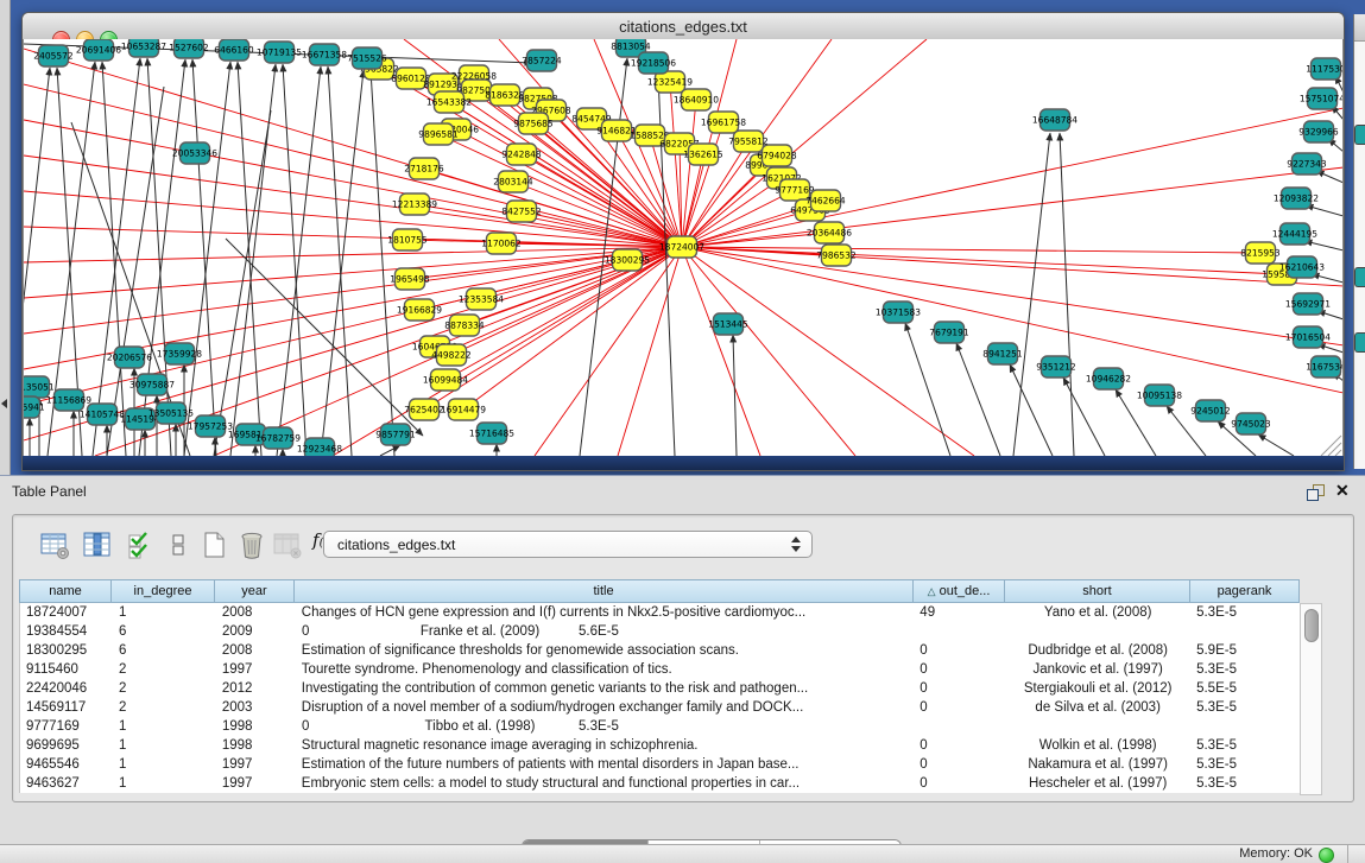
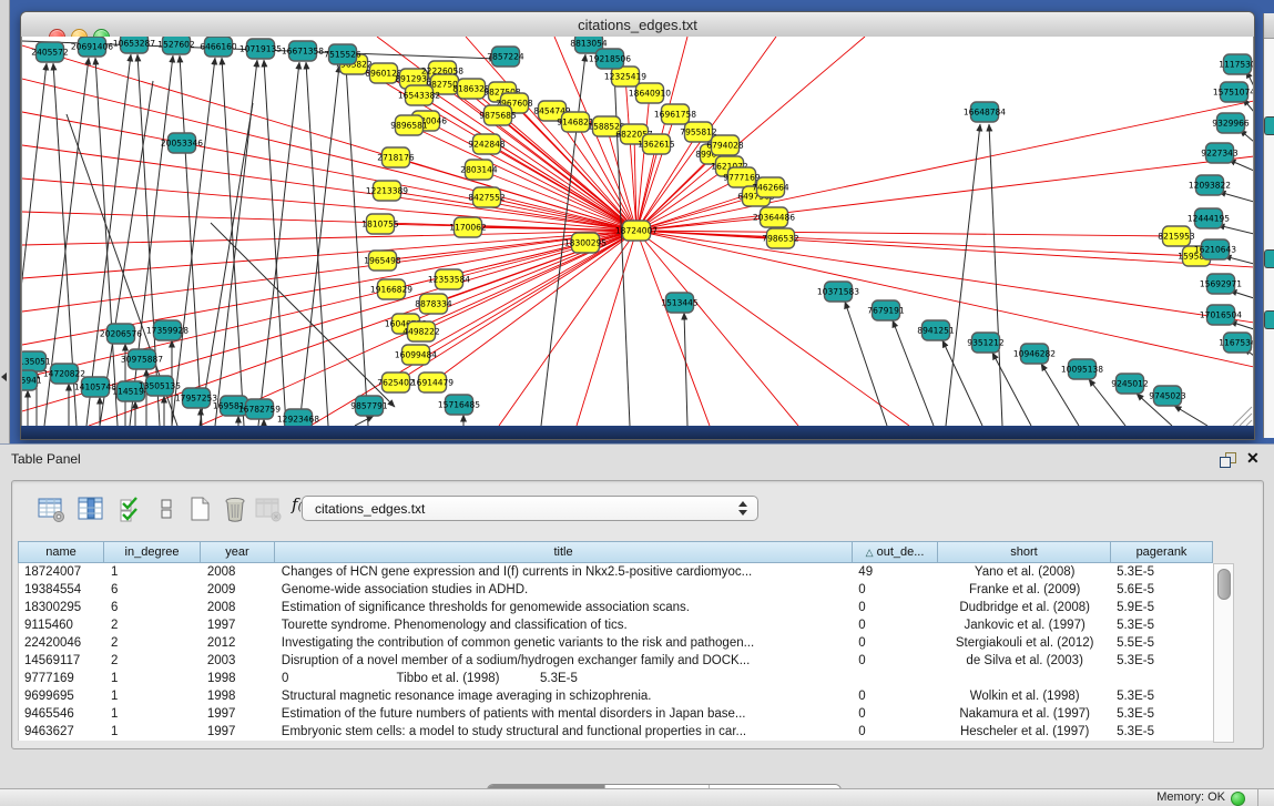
  citations_edges.txt
  18724007
  896012
  891293
  22226058
  982750
  16543382
  8186328
  9827508
  2967608
  9875685
  8454749
  9146821
  9896581
  9242848
  2718176
  2803144
  12213389
  8427552
  1810755
  1170062
  19166829
  8878334
  4498222
  16099484
  7625402
  16914479
  12353584
  1965498
  12325419
  18640910
  16961758
  7955812
  158852
  682205
  1362615
  6794028
  1621072
  9777169
  7462664
  20364486
  7986532
  18300295
  8215953
  2405572
  20691406
  10653287
  1527602
  6466160
  10719135
  16671358
  7515526
  7857224
  8813054
  19218506
  20053346
  16648784
  20206576
  17359928
  30975887
  135051
- 11156869
+ 14720822
  14105748
  114519
  13505135
  17957253
  169581
  16782759
  12923468
  9857791
  15716485
  1513445
  10371583
  7679191
  8941251
  9351212
  10946282
  10095138
  9245012
  9745023
  111753
  15751074
  9329966
  9227343
  12093822
  12444195
  16210643
  15692971
  17016504
  116753
  Table Panel
  ✕
  citations_edges.txt
  name
  in_degree
  year
  title
  △ out_de...
  short
  pagerank
  18724007
  1
  2008
  Changes of HCN gene expression and I(f) currents in Nkx2.5-positive cardiomyoc...
  49
  Yano et al. (2008)
  5.3E-5
  19384554
  6
  2009
+ Genome-wide association studies in ADHD.
  0
  Franke et al. (2009)
  5.6E-5
  18300295
  6
  2008
  Estimation of significance thresholds for genomewide association scans.
  0
  Dudbridge et al. (2008)
  5.9E-5
  9115460
  2
  1997
  Tourette syndrome. Phenomenology and classification of tics.
  0
  Jankovic et al. (1997)
  5.3E-5
  22420046
  2
  2012
  Investigating the contribution of common genetic variants to the risk and pathogen...
  0
  Stergiakouli et al. (2012)
  5.5E-5
  14569117
  2
  2003
  Disruption of a novel member of a sodium/hydrogen exchanger family and DOCK...
  0
  de Silva et al. (2003)
  5.3E-5
  9777169
  1
  1998
  0
  Tibbo et al. (1998)
  5.3E-5
  9699695
  1
  1998
  Structural magnetic resonance image averaging in schizophrenia.
  0
  Wolkin et al. (1998)
  5.3E-5
  9465546
  1
  1997
  Estimation of the future numbers of patients with mental disorders in Japan base...
  0
  Nakamura et al. (1997)
  5.3E-5
  9463627
  1
  1997
  Embryonic stem cells: a model to study structural and functional properties in car...
  0
  Hescheler et al. (1997)
  5.3E-5
  Memory: OK
